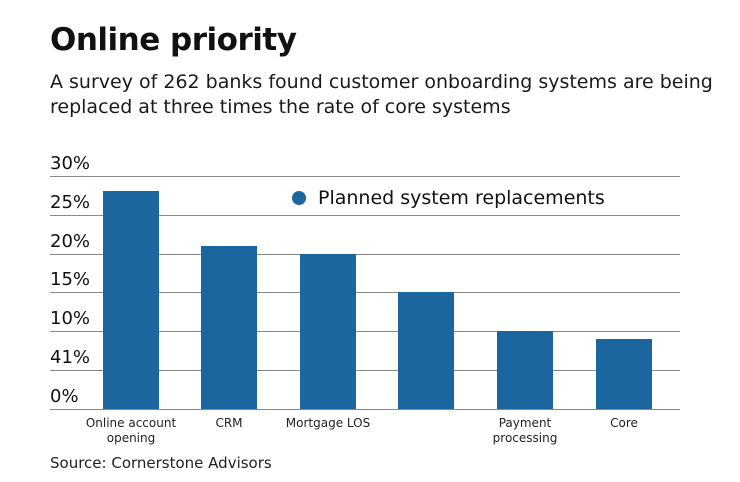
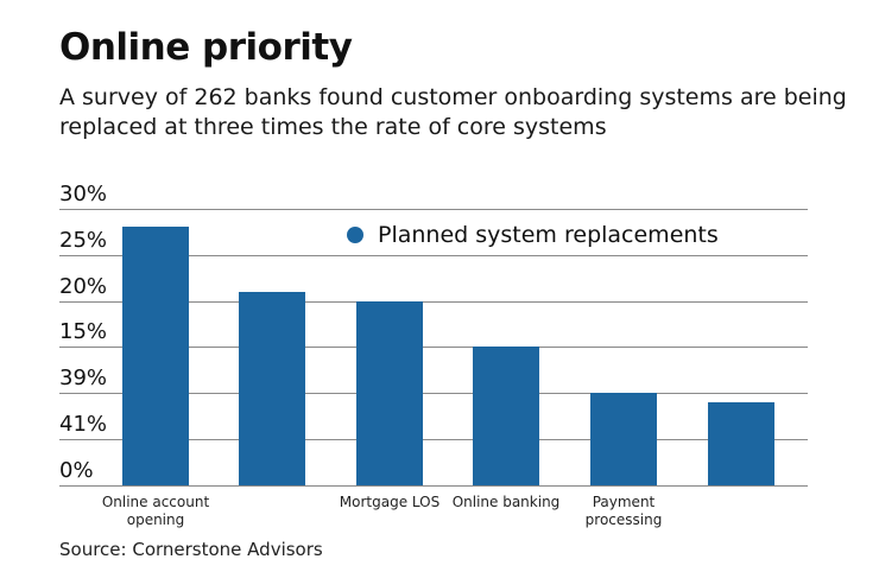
  Online priority
  A survey of 262 banks found customer onboarding systems are being replaced at three times the rate of core systems
  30%
  25%
  20%
  15%
- 10%
+ 39%
  41%
  0%
  Planned system replacements
  Online account
  opening
- CRM
  Mortgage LOS
+ Online banking
  Payment
  processing
- Core
  Source: Cornerstone Advisors
